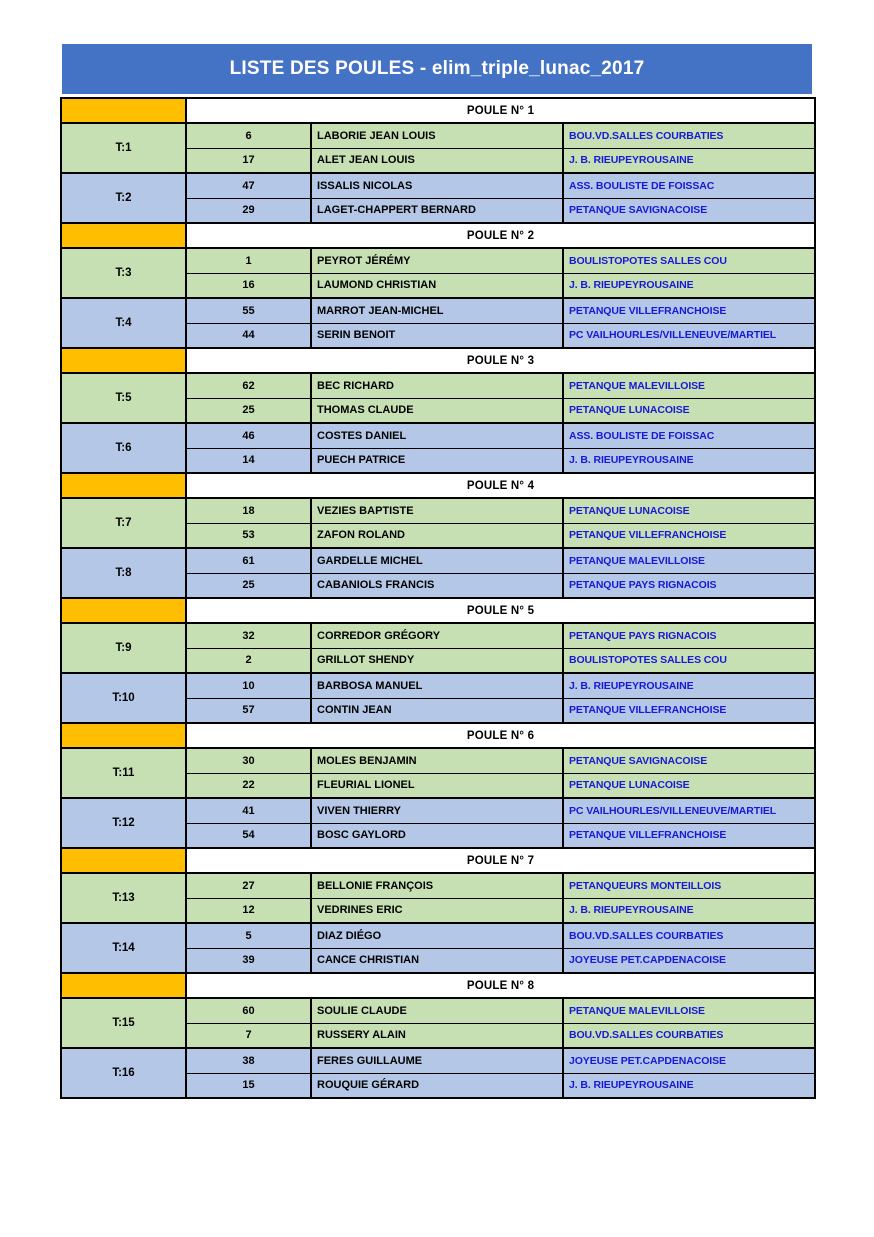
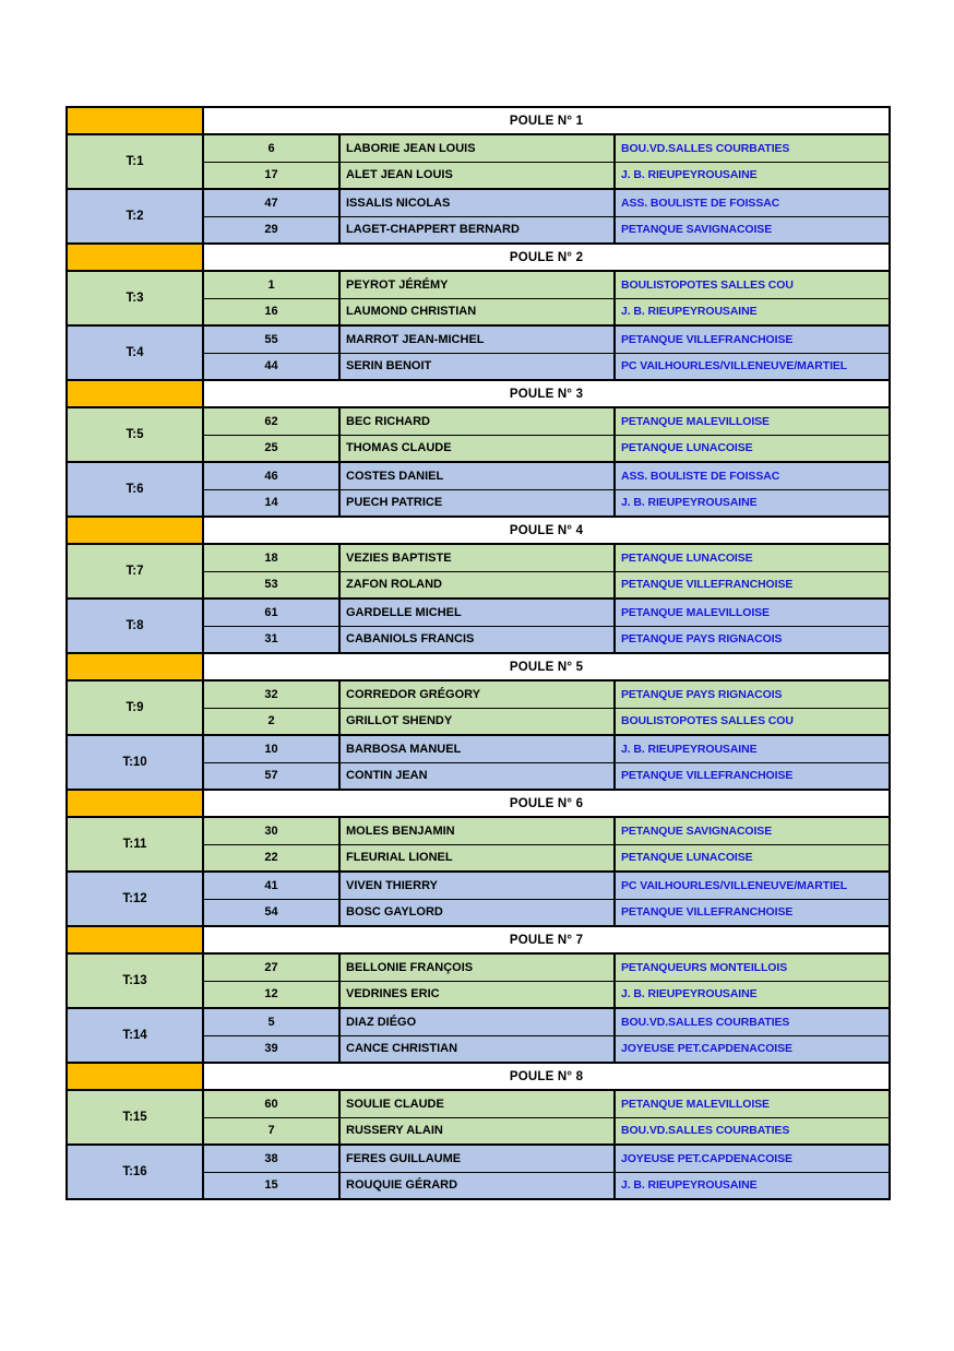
- LISTE DES POULES - elim_triple_lunac_2017
  	POULE N° 1
  T:1	6	LABORIE JEAN LOUIS	BOU.VD.SALLES COURBATIES
  17	ALET JEAN LOUIS	J. B. RIEUPEYROUSAINE
  T:2	47	ISSALIS NICOLAS	ASS. BOULISTE DE FOISSAC
  29	LAGET-CHAPPERT BERNARD	PETANQUE SAVIGNACOISE
  	POULE N° 2
  T:3	1	PEYROT JÉRÉMY	BOULISTOPOTES SALLES COU
  16	LAUMOND CHRISTIAN	J. B. RIEUPEYROUSAINE
  T:4	55	MARROT JEAN-MICHEL	PETANQUE VILLEFRANCHOISE
  44	SERIN BENOIT	PC VAILHOURLES/VILLENEUVE/MARTIEL
  	POULE N° 3
  T:5	62	BEC RICHARD	PETANQUE MALEVILLOISE
  25	THOMAS CLAUDE	PETANQUE LUNACOISE
  T:6	46	COSTES DANIEL	ASS. BOULISTE DE FOISSAC
  14	PUECH PATRICE	J. B. RIEUPEYROUSAINE
  	POULE N° 4
  T:7	18	VEZIES BAPTISTE	PETANQUE LUNACOISE
  53	ZAFON ROLAND	PETANQUE VILLEFRANCHOISE
  T:8	61	GARDELLE MICHEL	PETANQUE MALEVILLOISE
- 25	CABANIOLS FRANCIS	PETANQUE PAYS RIGNACOIS
+ 31	CABANIOLS FRANCIS	PETANQUE PAYS RIGNACOIS
  	POULE N° 5
  T:9	32	CORREDOR GRÉGORY	PETANQUE PAYS RIGNACOIS
  2	GRILLOT SHENDY	BOULISTOPOTES SALLES COU
  T:10	10	BARBOSA MANUEL	J. B. RIEUPEYROUSAINE
  57	CONTIN JEAN	PETANQUE VILLEFRANCHOISE
  	POULE N° 6
  T:11	30	MOLES BENJAMIN	PETANQUE SAVIGNACOISE
  22	FLEURIAL LIONEL	PETANQUE LUNACOISE
  T:12	41	VIVEN THIERRY	PC VAILHOURLES/VILLENEUVE/MARTIEL
  54	BOSC GAYLORD	PETANQUE VILLEFRANCHOISE
  	POULE N° 7
  T:13	27	BELLONIE FRANÇOIS	PETANQUEURS MONTEILLOIS
  12	VEDRINES ERIC	J. B. RIEUPEYROUSAINE
  T:14	5	DIAZ DIÉGO	BOU.VD.SALLES COURBATIES
  39	CANCE CHRISTIAN	JOYEUSE PET.CAPDENACOISE
  	POULE N° 8
  T:15	60	SOULIE CLAUDE	PETANQUE MALEVILLOISE
  7	RUSSERY ALAIN	BOU.VD.SALLES COURBATIES
  T:16	38	FERES GUILLAUME	JOYEUSE PET.CAPDENACOISE
  15	ROUQUIE GÉRARD	J. B. RIEUPEYROUSAINE
